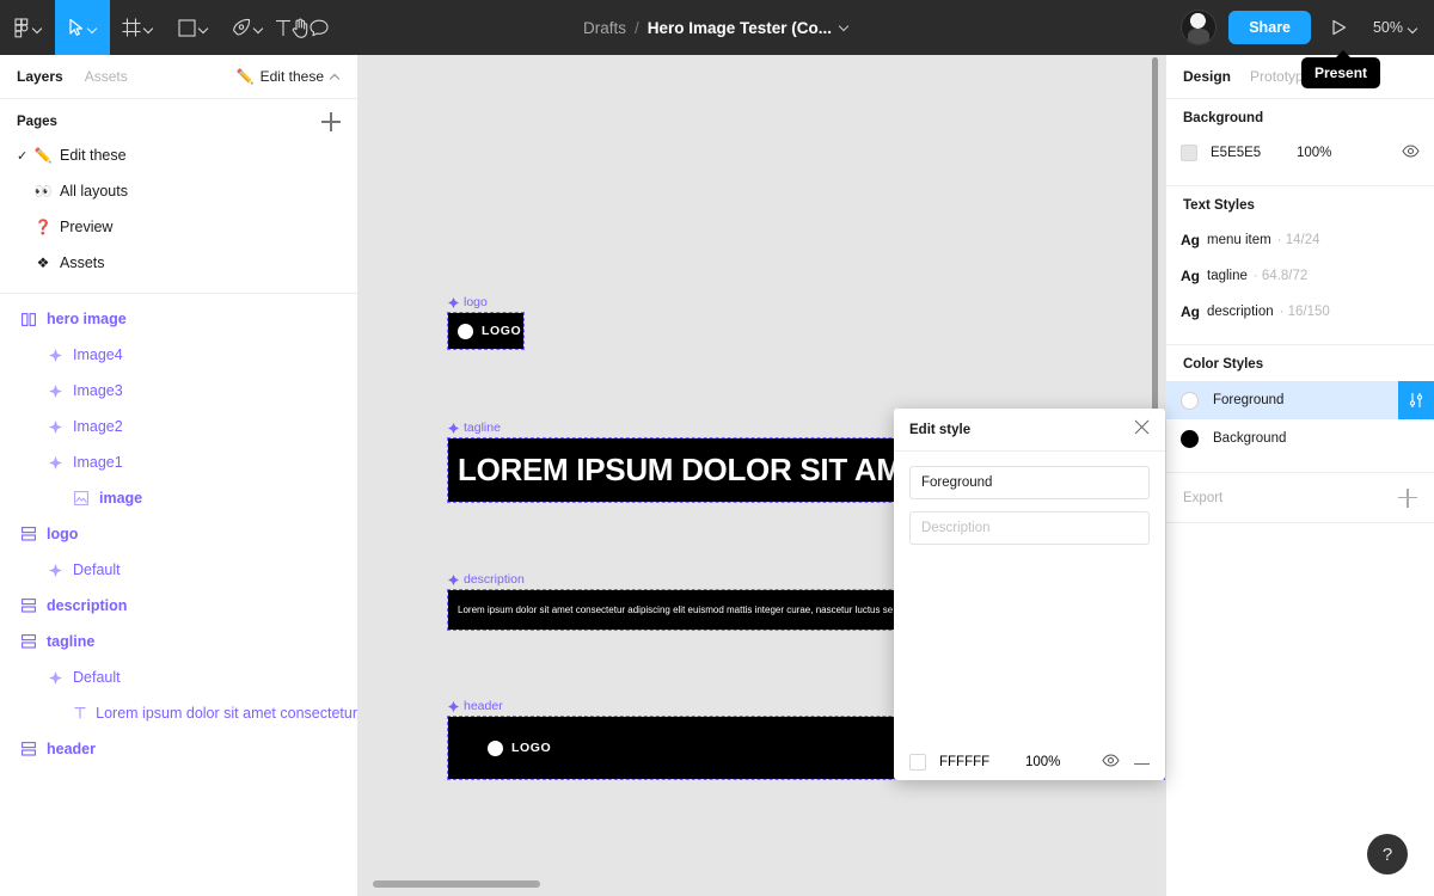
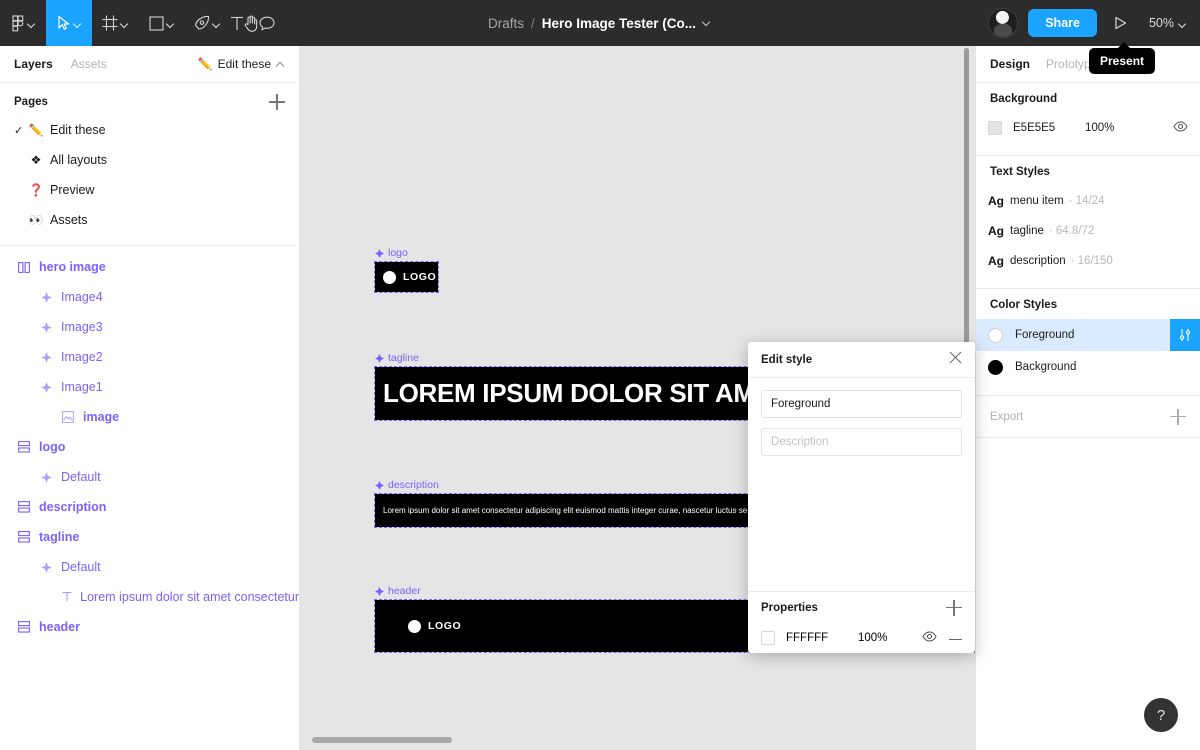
  Drafts
  /
  Hero Image Tester (Co...
  Share
  50%
  Present
  Layers
  Assets
  ✏️
  Edit these
  Pages
  ✓
  ✏️
  Edit these
- 👀
+ ❖
  All layouts
  ❓
  Preview
- ❖
+ 👀
  Assets
  hero image
  Image4
  Image3
  Image2
  Image1
  image
  logo
  Default
  description
  tagline
  Default
  Lorem ipsum dolor sit amet consectetur
  header
  logo
  LOGO
  tagline
  LOREM IPSUM DOLOR SIT AM
  description
  Lorem ipsum dolor sit amet consectetur adipiscing elit euismod mattis integer curae, nascetur luctus se
  header
  LOGO
  Design
  Prototyp
  Background
  E5E5E5
  100%
  Text Styles
  Ag
  menu item
  · 14/24
  Ag
  tagline
  · 64.8/72
  Ag
  description
  · 16/150
  Color Styles
  Foreground
  Background
  Export
  Edit style
  Foreground Description
+ Properties
  FFFFFF
  100%
  —
  ?
